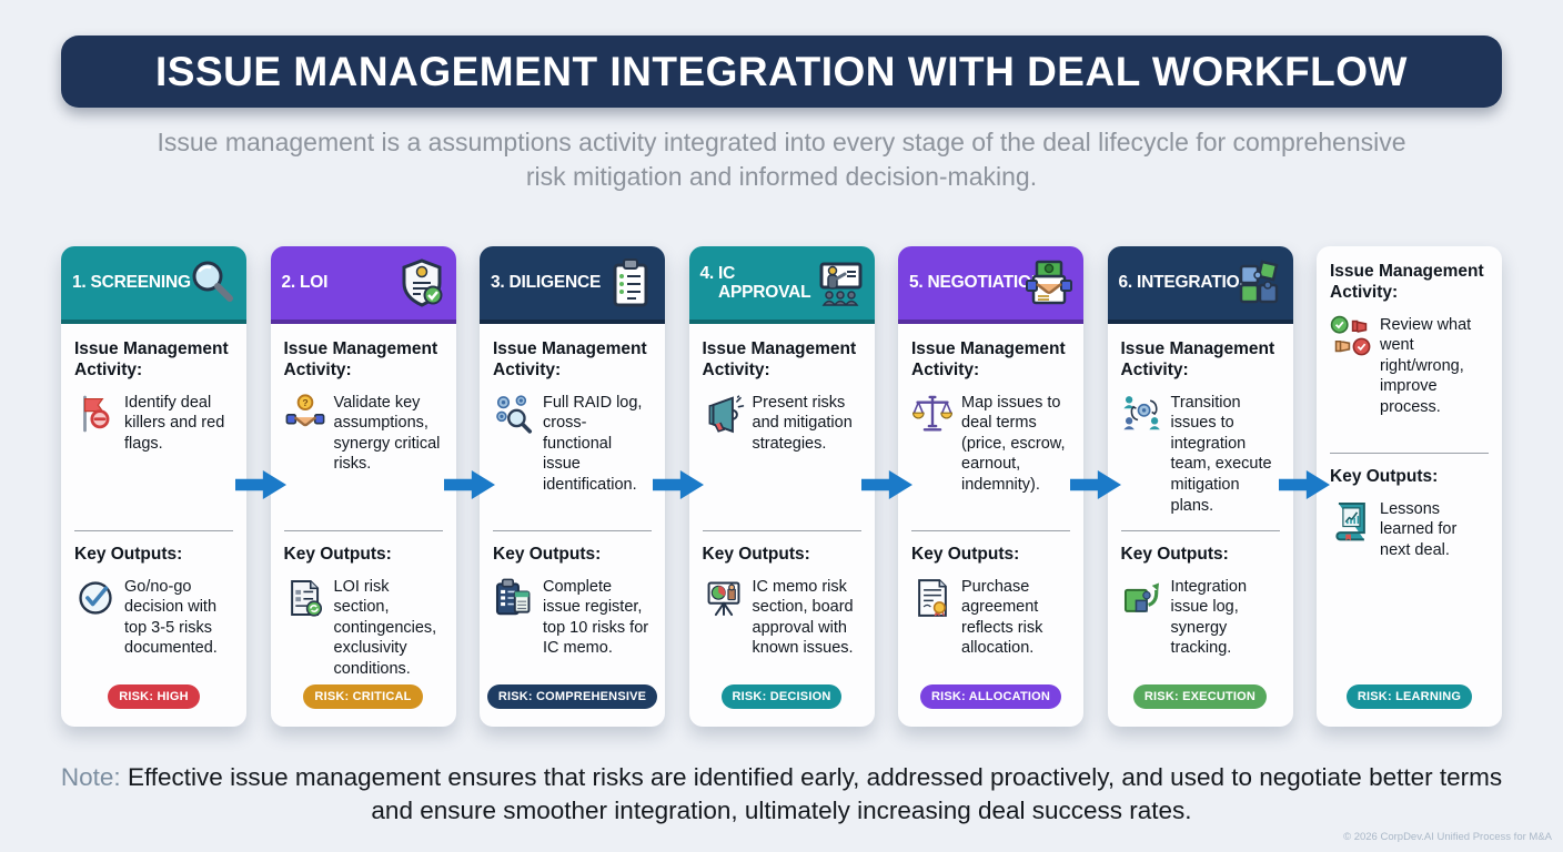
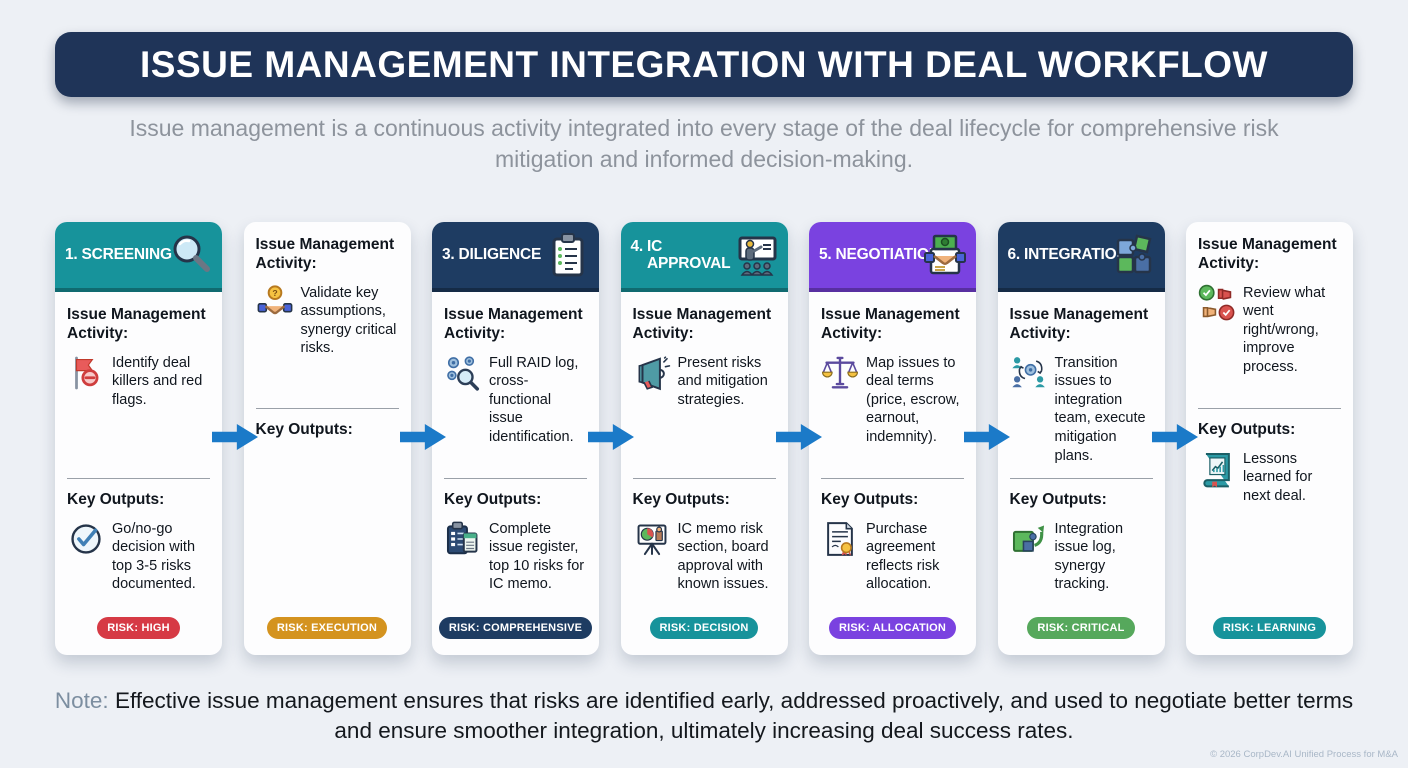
  ISSUE MANAGEMENT INTEGRATION WITH DEAL WORKFLOW
- Issue management is a assumptions activity integrated into every stage of the deal lifecycle for comprehensive risk mitigation and informed decision-making.
+ Issue management is a continuous activity integrated into every stage of the deal lifecycle for comprehensive risk mitigation and informed decision-making.
  1.
  SCREENING
  Issue Management Activity:
  Identify deal killers and red flags.
  Key Outputs:
  Go/no-go decision with top 3-5 risks documented.
  RISK: HIGH
- 2.
- LOI
  Issue Management Activity:
  ?
  Validate key assumptions, synergy critical risks.
  Key Outputs:
- LOI risk section, contingencies, exclusivity conditions.
- RISK: CRITICAL
+ RISK: EXECUTION
  3.
  DILIGENCE
  Issue Management Activity:
  Full RAID log, cross-functional issue identification.
  Key Outputs:
  Complete issue register, top 10 risks for IC memo.
  RISK: COMPREHENSIVE
  4.
  IC
  APPROVAL
  Issue Management Activity:
  Present risks and mitigation strategies.
  Key Outputs:
  IC memo risk section, board approval with known issues.
  RISK: DECISION
  5.
  NEGOTIATIO
  Issue Management Activity:
  Map issues to deal terms (price, escrow, earnout, indemnity).
  Key Outputs:
  Purchase agreement reflects risk allocation.
  RISK: ALLOCATION
  6.
  INTEGRATIO
  Issue Management Activity:
  Transition issues to integration team, execute mitigation plans.
  Key Outputs:
  Integration issue log, synergy tracking.
- RISK: EXECUTION
+ RISK: CRITICAL
  Issue Management Activity:
  Review what went right/wrong, improve process.
  Key Outputs:
  Lessons learned for next deal.
  RISK: LEARNING
  Note: Effective issue management ensures that risks are identified early, addressed proactively, and used to negotiate better terms and ensure smoother integration, ultimately increasing deal success rates.
  © 2026 CorpDev.AI Unified Process for M&A
